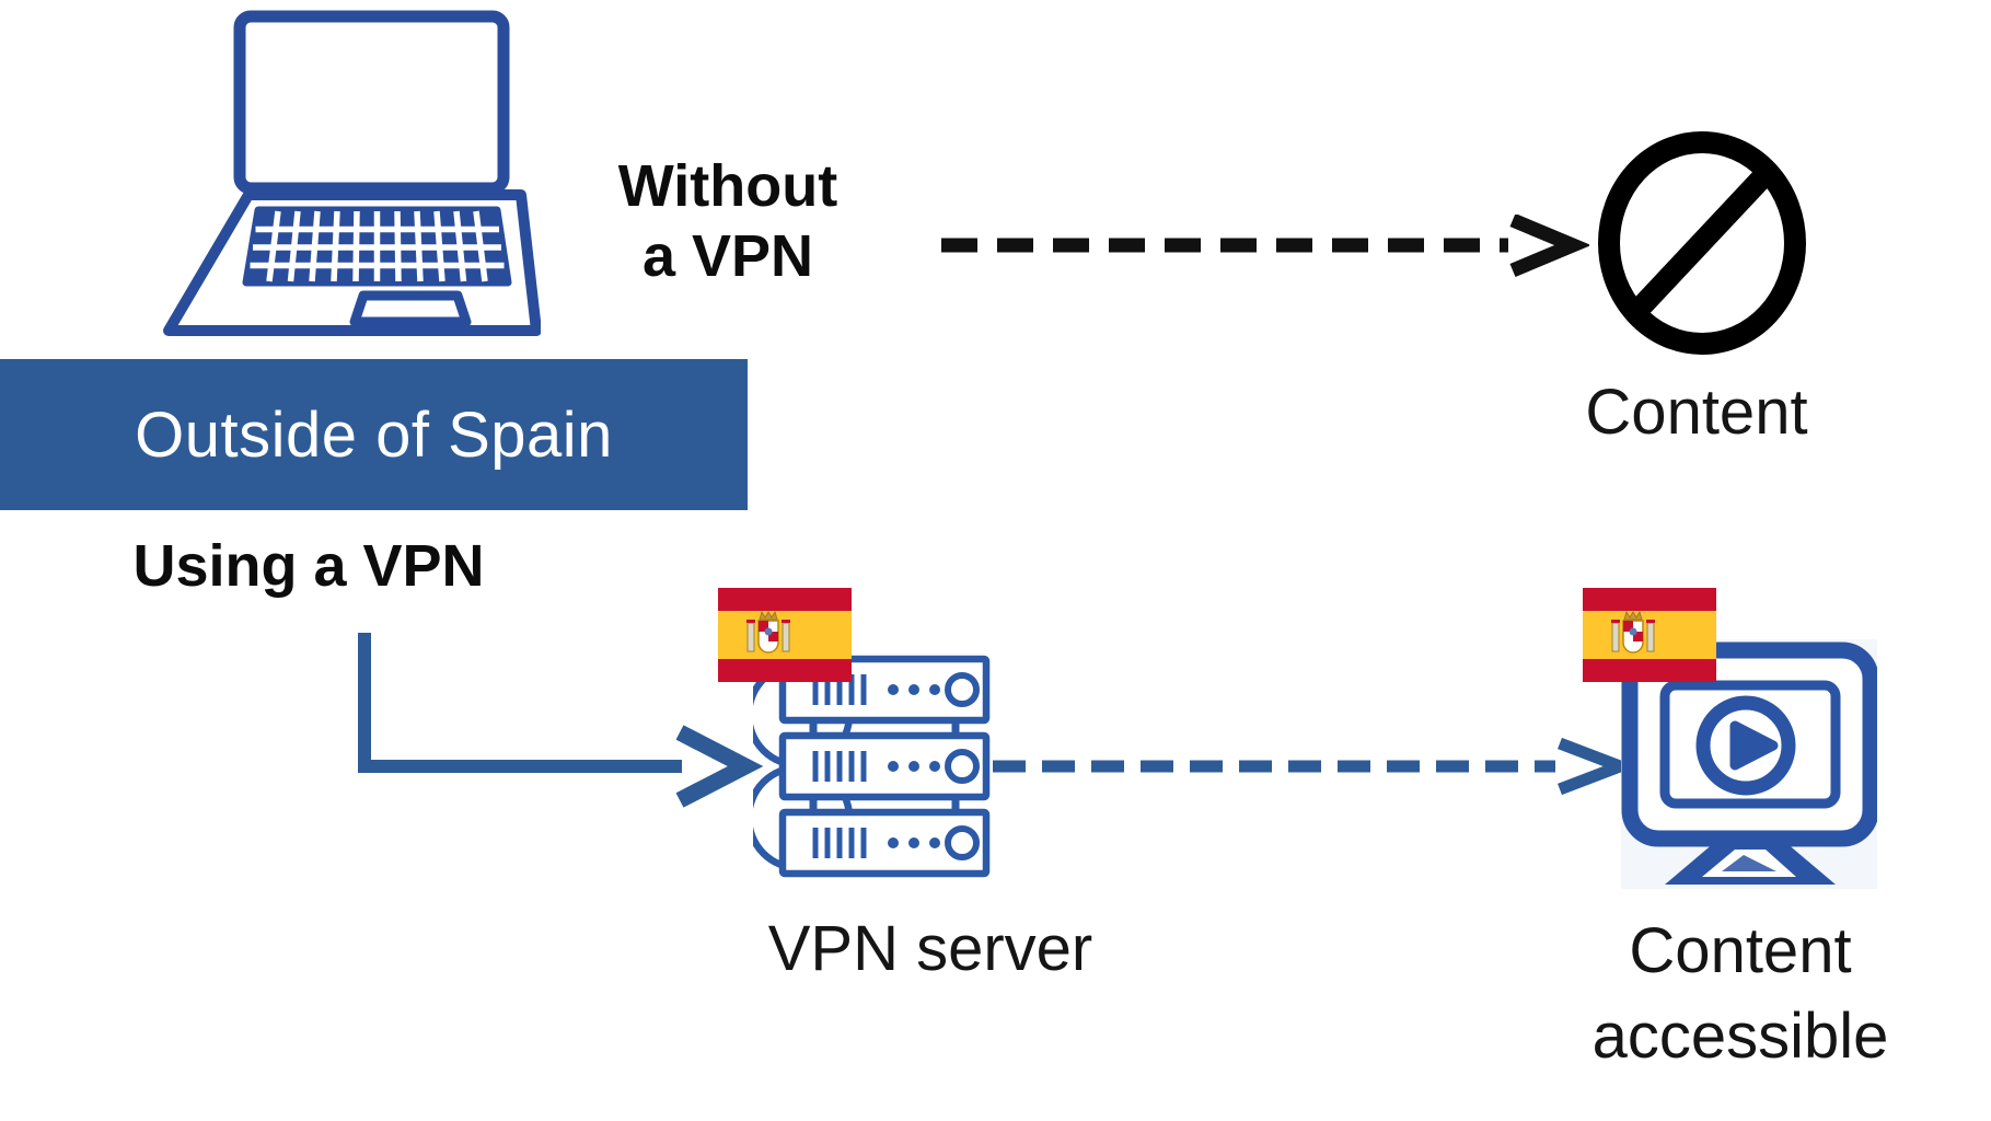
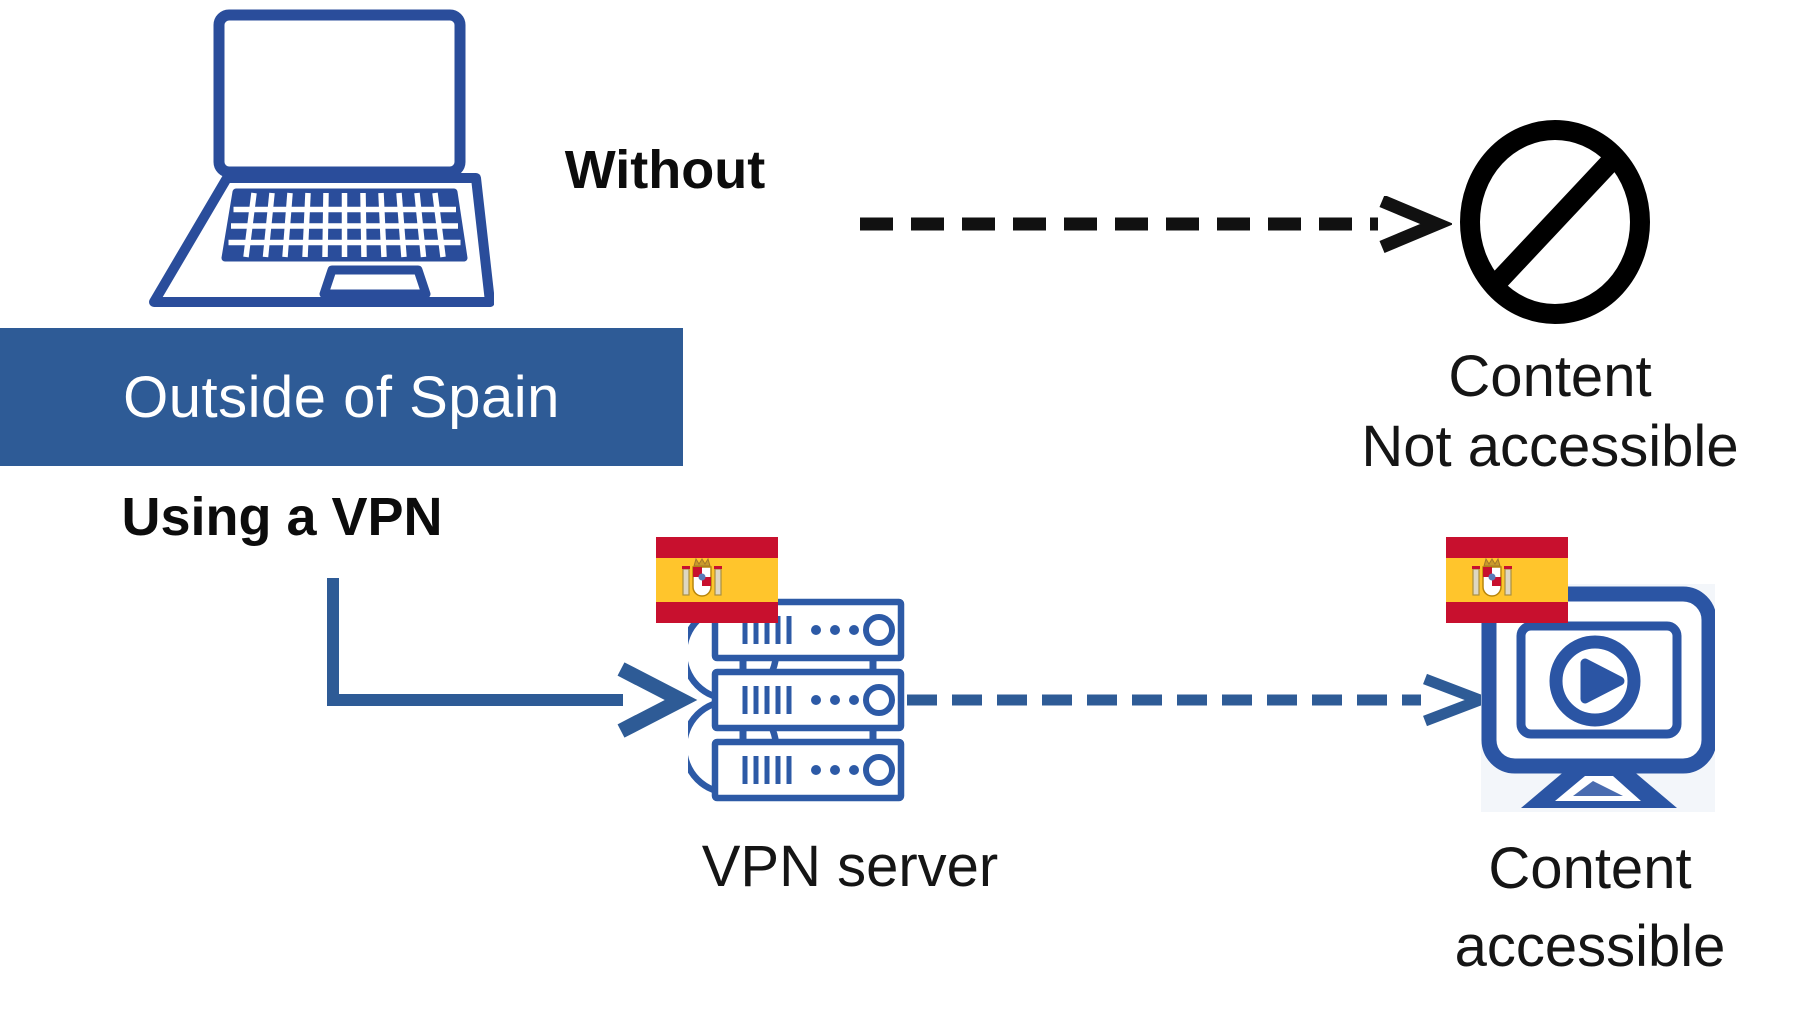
  Outside of Spain
  Without
- a VPN
  Content
+ Not accessible
  Using a VPN
  VPN server
  Content
  accessible
